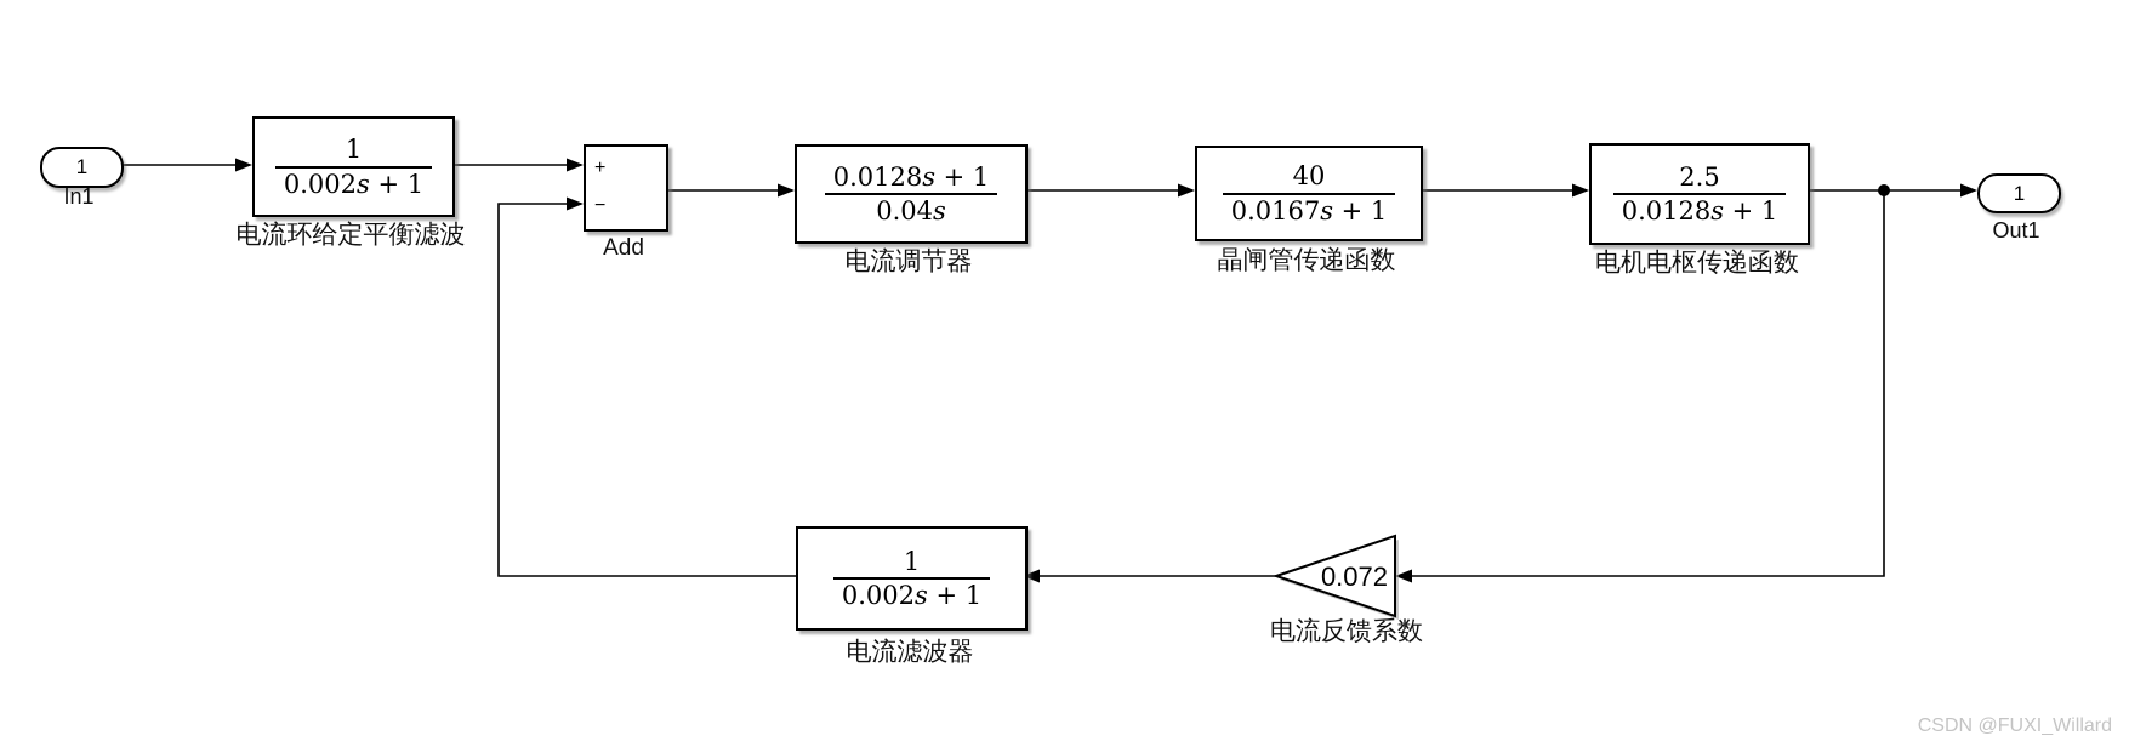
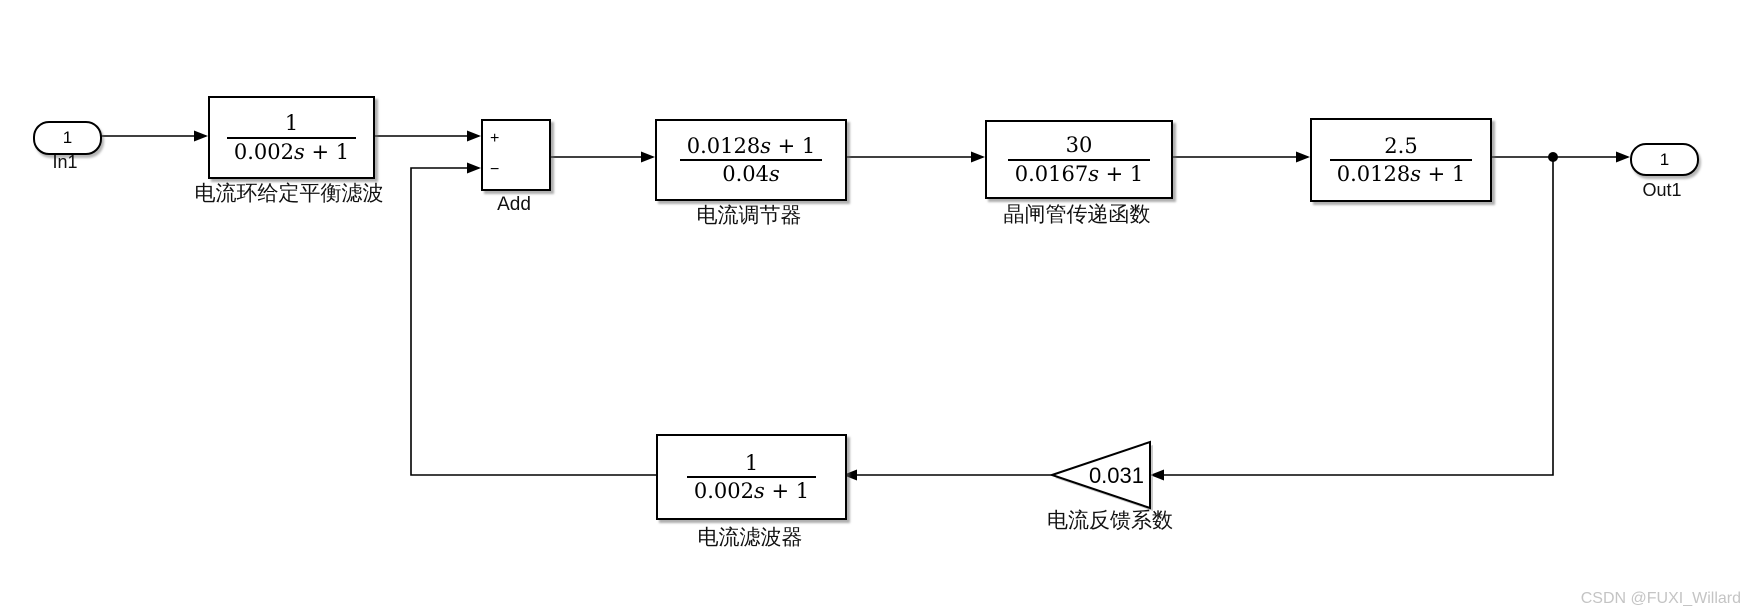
  1
  In1
  1
  0.002s + 1
  电流环给定平衡滤波
  +
  −
  Add
  0.0128s + 1
  0.04s
  电流调节器
- 40
+ 30
  0.0167s + 1
  晶闸管传递函数
  2.5
  0.0128s + 1
- 电机电枢传递函数
  1
  Out1
- 0.072
+ 0.031
  电流反馈系数
  1
  0.002s + 1
  电流滤波器
  CSDN @FUXI_Willard
